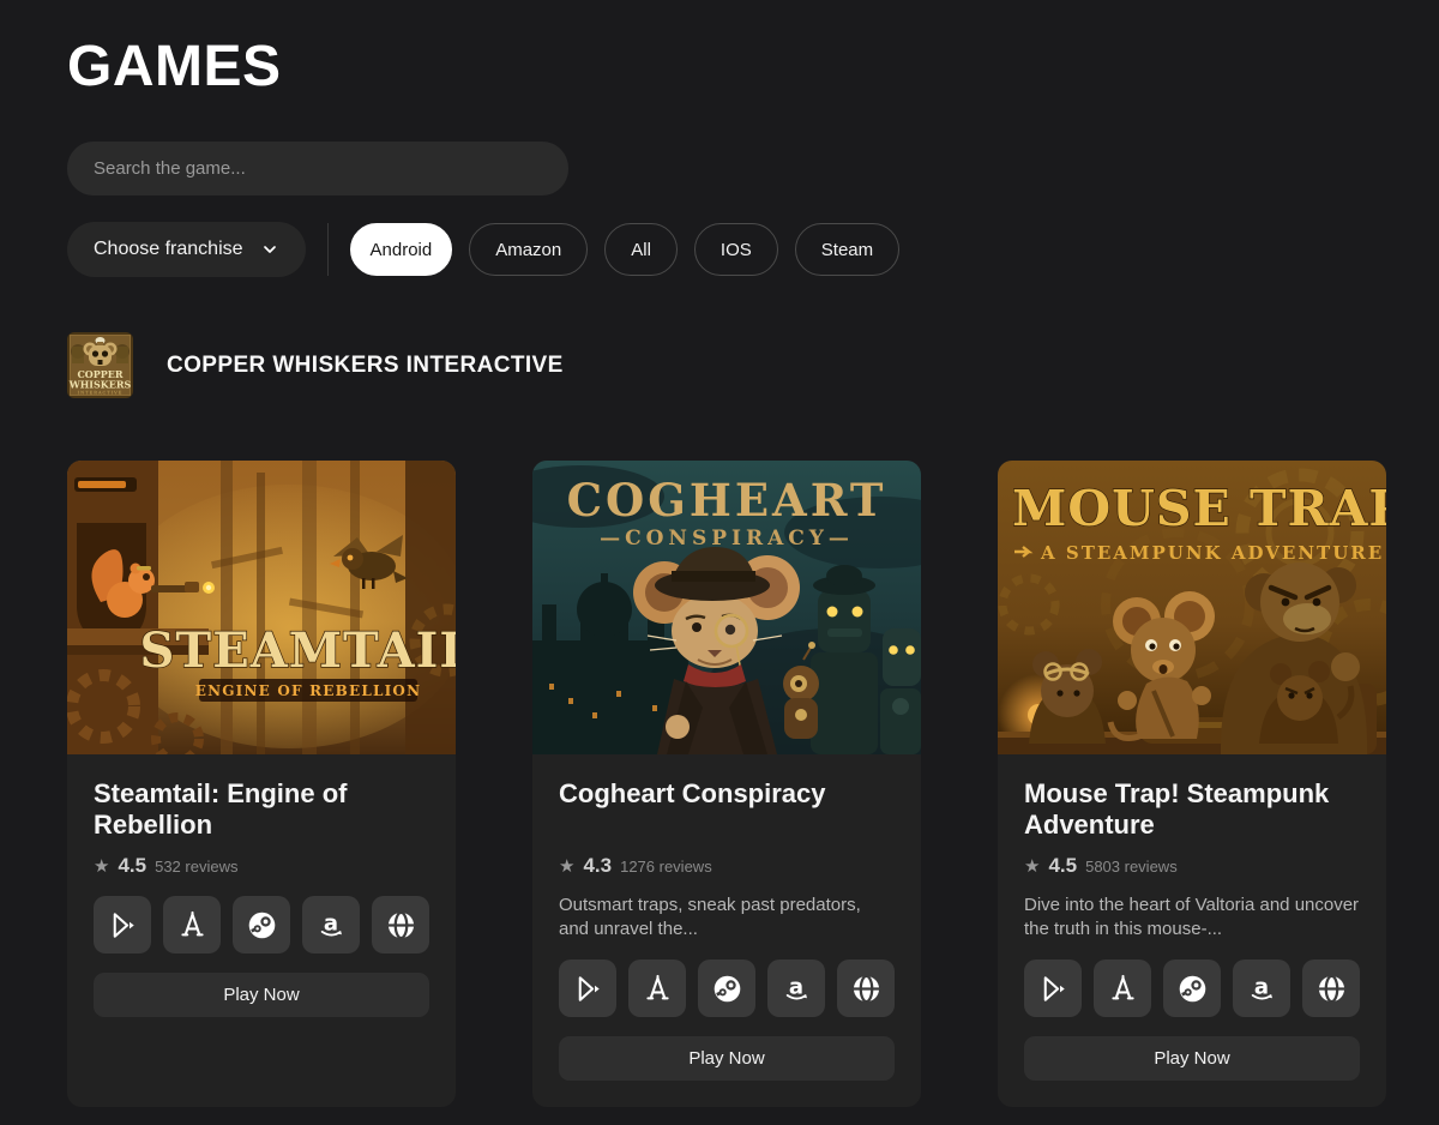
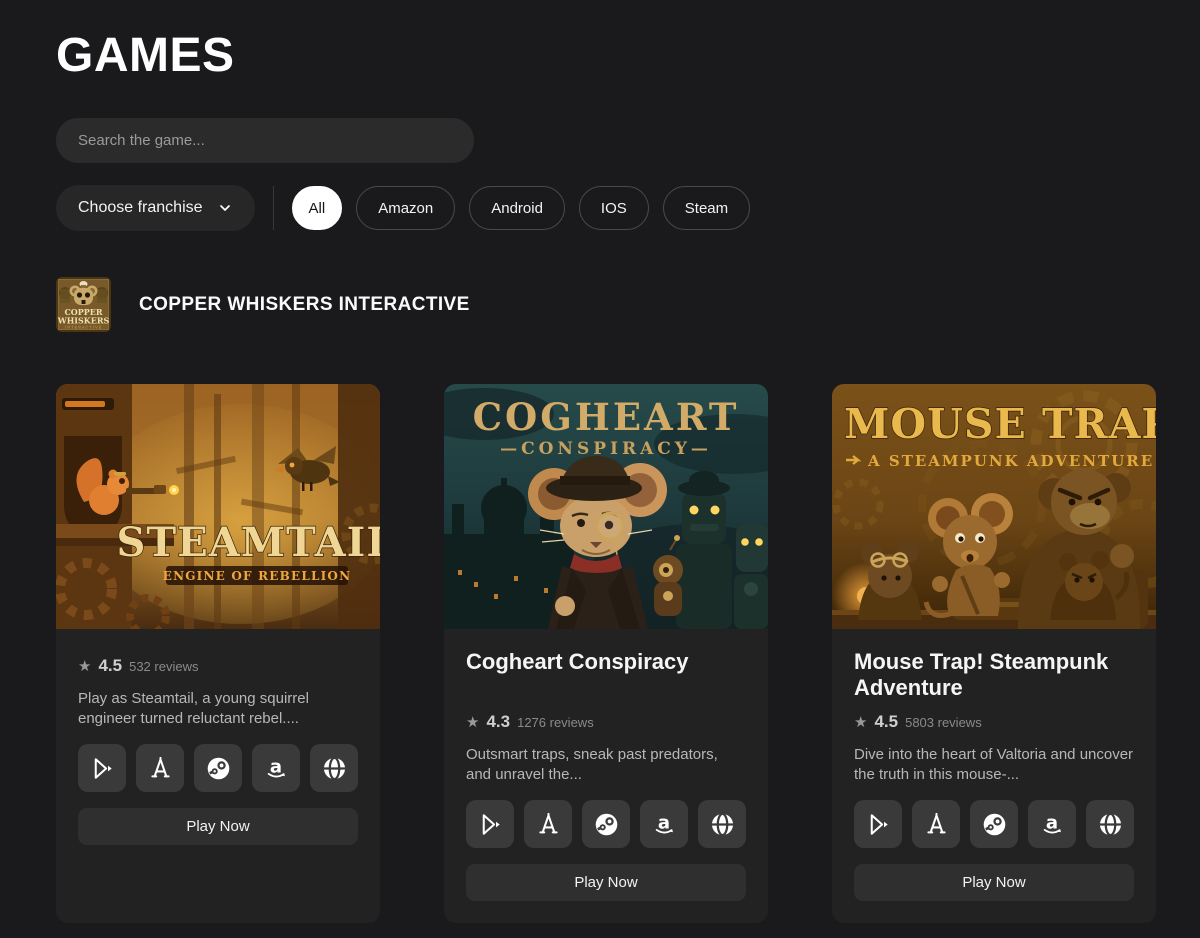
  GAMES
  Search the game...
  Choose franchise
- Android
+ All
  Amazon
- All
+ Android
  IOS
  Steam
  COPPER
  WHISKERS
  COPPER WHISKERS INTERACTIVE
  STEAMTAI
  ENGINE OF REBELLION
- Steamtail: Engine of Rebellion
  ★
  4.5
  532 reviews
+ Play as Steamtail, a young squirrel engineer turned reluctant rebel....
  a
  Play Now
  COGHEART
  —CONSPIRACY—
  Cogheart Conspiracy
  ★
  4.3
  1276 reviews
  Outsmart traps, sneak past predators, and unravel the...
  a
  Play Now
  MOUSE TRA
  A STEAMPUNK ADVENTURE
  Mouse Trap! Steampunk Adventure
  ★
  4.5
  5803 reviews
  Dive into the heart of Valtoria and uncover the truth in this mouse-...
  a
  Play Now
